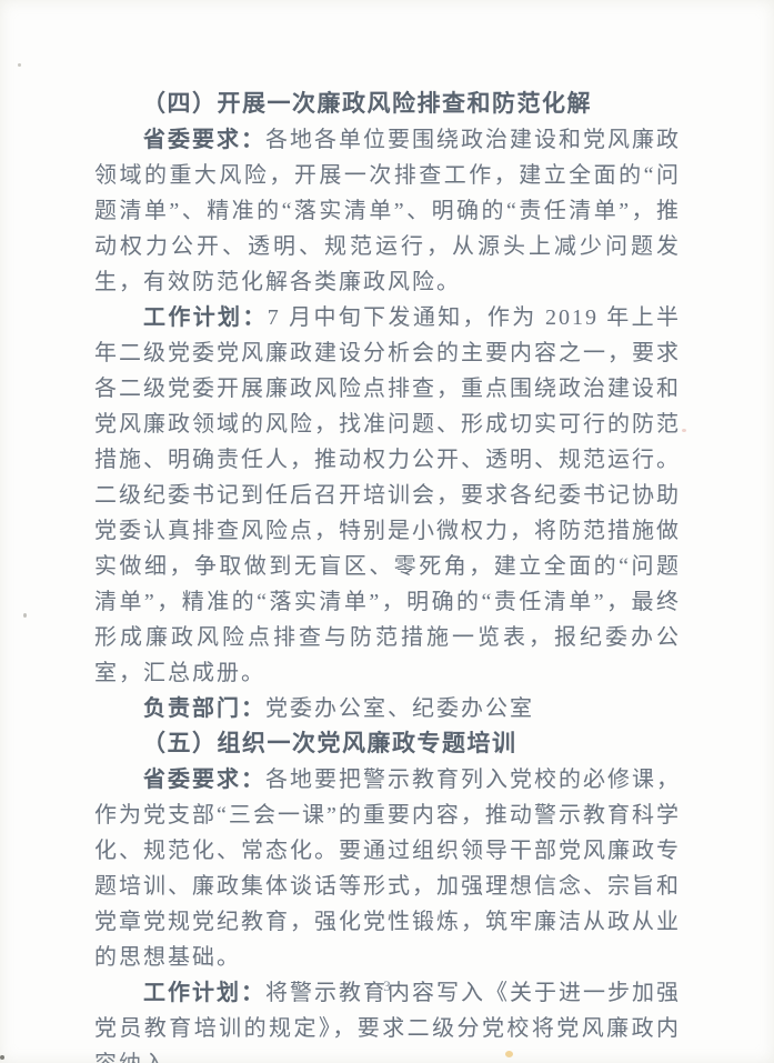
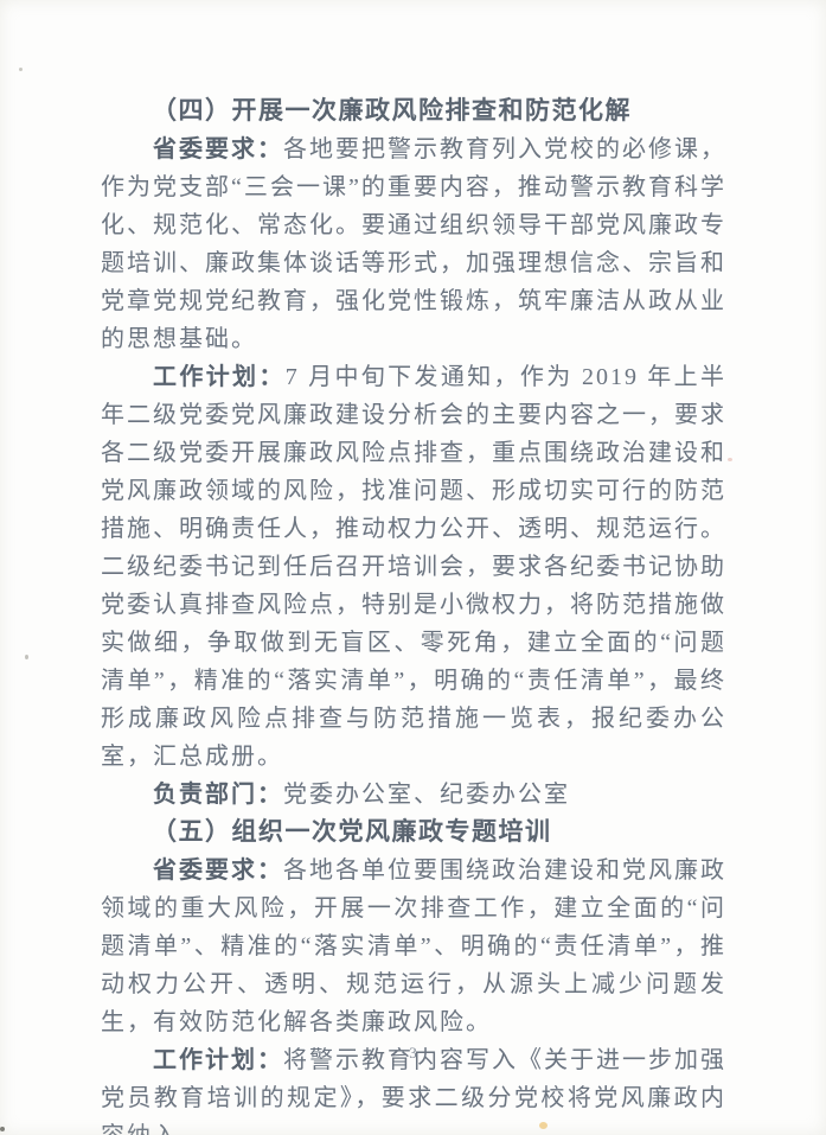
  （四）开展一次廉政风险排查和防范化解
- 省委要求：各地各单位要围绕政治建设和党风廉政领域的重大风险，开展一次排查工作，建立全面的“问题清单”、精准的“落实清单”、明确的“责任清单”，推动权力公开、透明、规范运行，从源头上减少问题发生，有效防范化解各类廉政风险。
+ 省委要求：各地要把警示教育列入党校的必修课，作为党支部“三会一课”的重要内容，推动警示教育科学化、规范化、常态化。要通过组织领导干部党风廉政专题培训、廉政集体谈话等形式，加强理想信念、宗旨和党章党规党纪教育，强化党性锻炼，筑牢廉洁从政从业的思想基础。
  工作计划：7 月中旬下发通知，作为 2019 年上半年二级党委党风廉政建设分析会的主要内容之一，要求各二级党委开展廉政风险点排查，重点围绕政治建设和党风廉政领域的风险，找准问题、形成切实可行的防范措施、明确责任人，推动权力公开、透明、规范运行。二级纪委书记到任后召开培训会，要求各纪委书记协助党委认真排查风险点，特别是小微权力，将防范措施做实做细，争取做到无盲区、零死角，建立全面的“问题清单”，精准的“落实清单”，明确的“责任清单”，最终形成廉政风险点排查与防范措施一览表，报纪委办公室，汇总成册。
  负责部门：党委办公室、纪委办公室
  （五）组织一次党风廉政专题培训
- 省委要求：各地要把警示教育列入党校的必修课，作为党支部“三会一课”的重要内容，推动警示教育科学化、规范化、常态化。要通过组织领导干部党风廉政专题培训、廉政集体谈话等形式，加强理想信念、宗旨和党章党规党纪教育，强化党性锻炼，筑牢廉洁从政从业的思想基础。
+ 省委要求：各地各单位要围绕政治建设和党风廉政领域的重大风险，开展一次排查工作，建立全面的“问题清单”、精准的“落实清单”、明确的“责任清单”，推动权力公开、透明、规范运行，从源头上减少问题发生，有效防范化解各类廉政风险。
  工作计划：将警示教育内容写入《关于进一步加强党员教育培训的规定》，要求二级分党校将党风廉政内
  3
